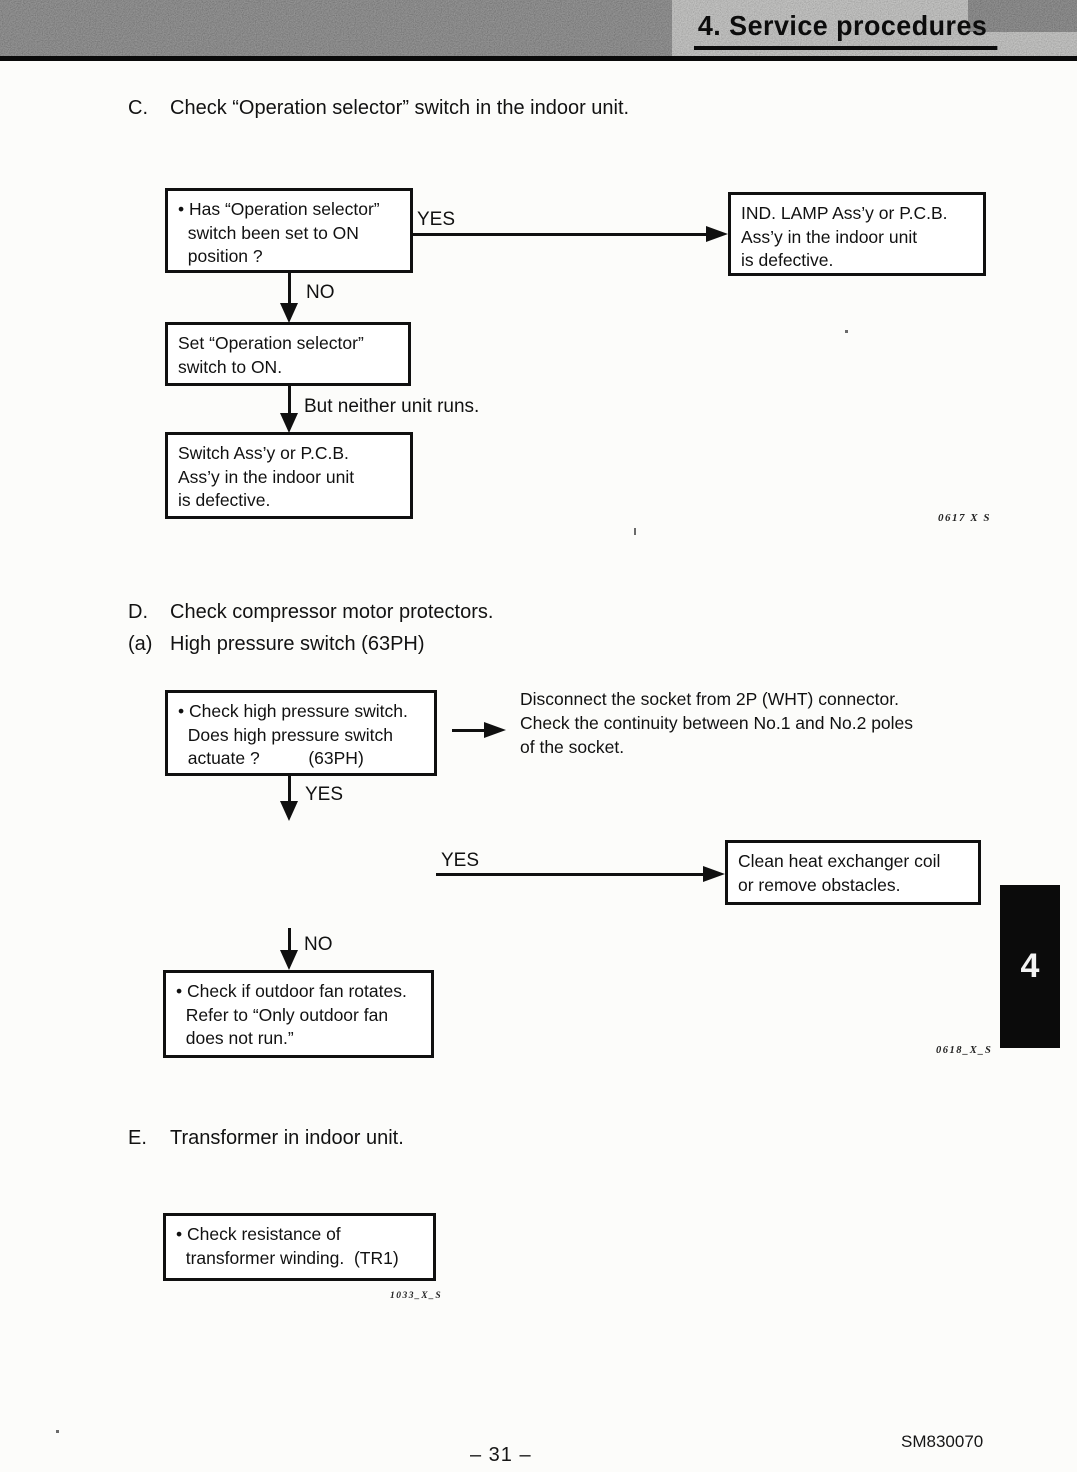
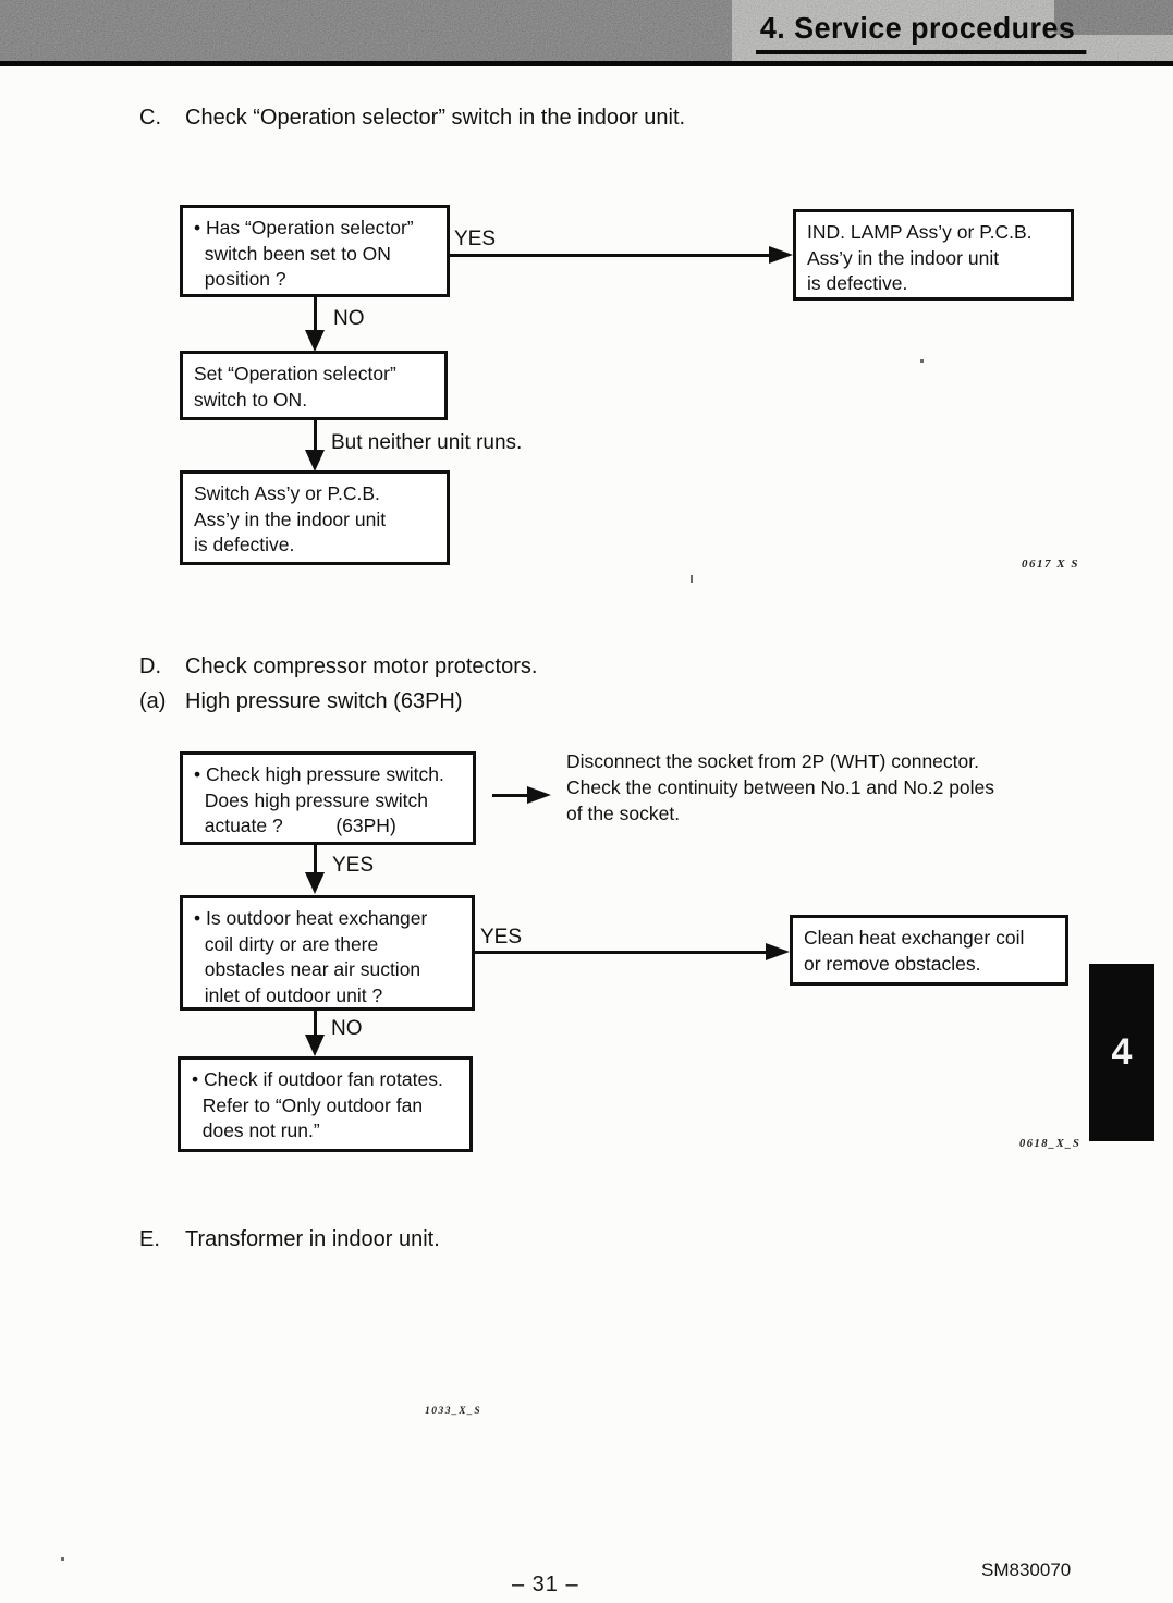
  4. Service procedures
  C.
  Check “Operation selector” switch in the indoor unit.
  • Has “Operation selector”
  switch been set to ON
  position ?
  YES
  IND. LAMP Ass’y or P.C.B.
  Ass’y in the indoor unit
  is defective.
  NO
  Set “Operation selector”
  switch to ON.
  But neither unit runs.
  Switch Ass’y or P.C.B.
  Ass’y in the indoor unit
  is defective.
  0617 X S
  D.
  Check compressor motor protectors.
  (a)
  High pressure switch (63PH)
  • Check high pressure switch.
  Does high pressure switch
  actuate ? (63PH)
  Disconnect the socket from 2P (WHT) connector.
  Check the continuity between No.1 and No.2 poles
  of the socket.
  YES
+ • Is outdoor heat exchanger
+ coil dirty or are there
+ obstacles near air suction
+ inlet of outdoor unit ?
  YES
  Clean heat exchanger coil
  or remove obstacles.
  NO
  • Check if outdoor fan rotates.
  Refer to “Only outdoor fan
  does not run.”
  0618_X_S
  4
  E.
  Transformer in indoor unit.
- • Check resistance of
- transformer winding. (TR1)
  1033_X_S
  SM830070
  – 31 –
